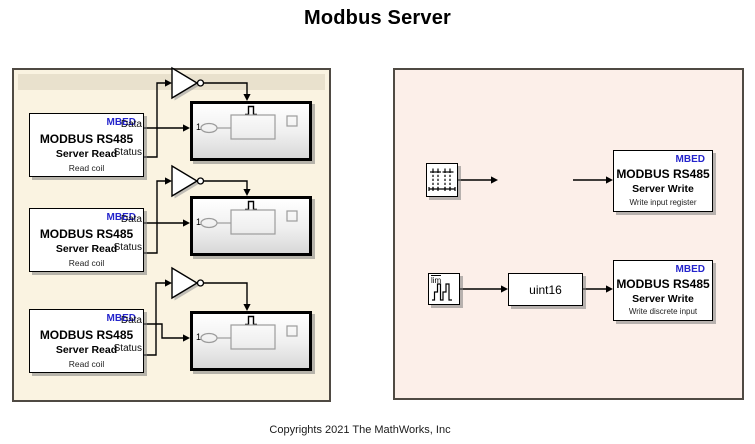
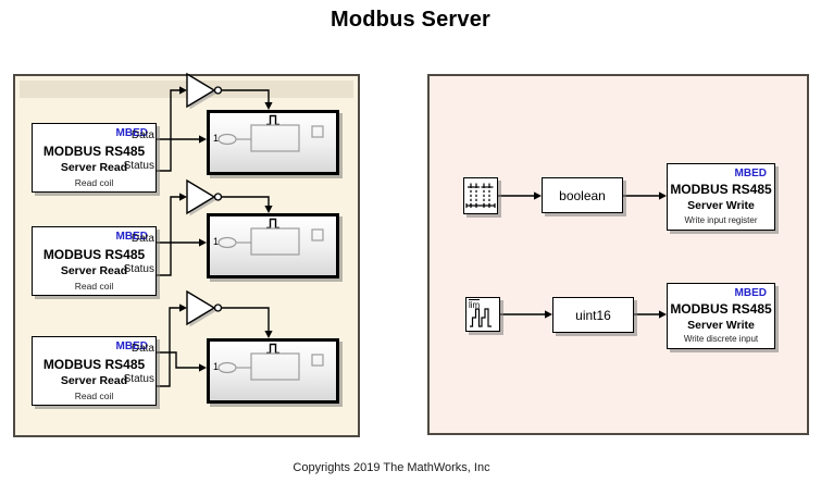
  Modbus Server
  MBED
  Data
  MODBUS RS485
  Server Read
  Status
  Read coil
  MBED
  Data
  MODBUS RS485
  Server Read
  Status
  Read coil
  MBED
  Data
  MODBUS RS485
  Server Read
  Status
  Read coil
  1
  1
  1
+ boolean
  MBED
  MODBUS RS485
  Server Write
  Write input register
  lim
  uint16
  MBED
  MODBUS RS485
  Server Write
  Write discrete input
- Copyrights 2021 The MathWorks, Inc
+ Copyrights 2019 The MathWorks, Inc
